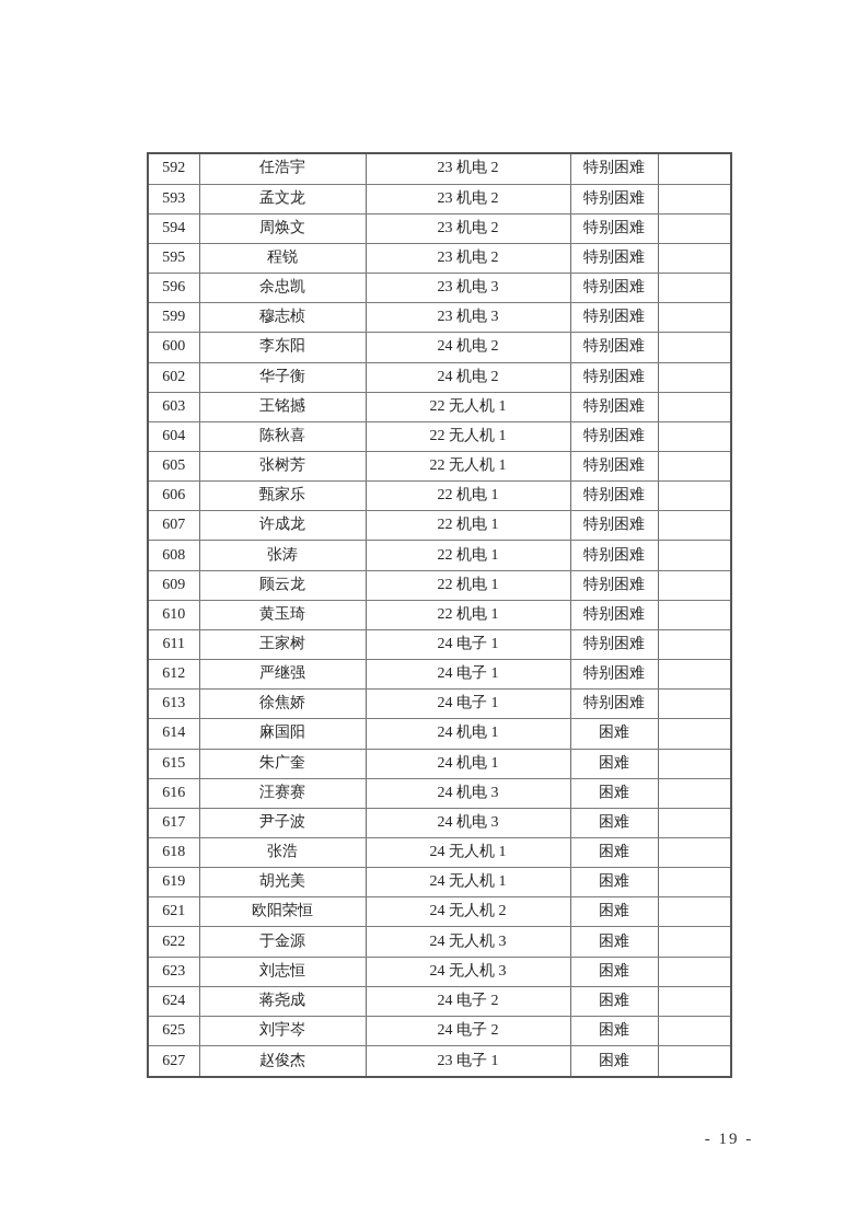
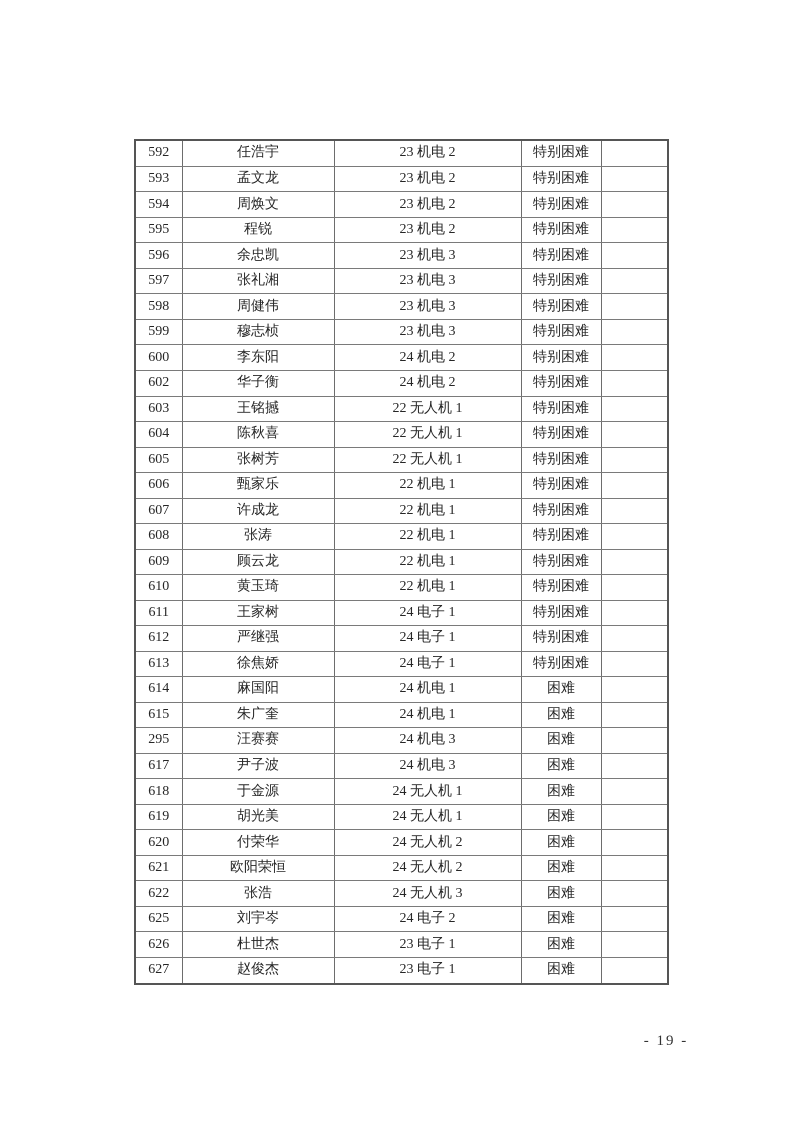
  592	任浩宇	23 机电 2	特别困难
  593	孟文龙	23 机电 2	特别困难
  594	周焕文	23 机电 2	特别困难
  595	程锐	23 机电 2	特别困难
  596	余忠凯	23 机电 3	特别困难
+ 597	张礼湘	23 机电 3	特别困难
+ 598	周健伟	23 机电 3	特别困难
  599	穆志桢	23 机电 3	特别困难
  600	李东阳	24 机电 2	特别困难
  602	华子衡	24 机电 2	特别困难
  603	王铭撼	22 无人机 1	特别困难
  604	陈秋喜	22 无人机 1	特别困难
  605	张树芳	22 无人机 1	特别困难
  606	甄家乐	22 机电 1	特别困难
  607	许成龙	22 机电 1	特别困难
  608	张涛	22 机电 1	特别困难
  609	顾云龙	22 机电 1	特别困难
  610	黄玉琦	22 机电 1	特别困难
  611	王家树	24 电子 1	特别困难
  612	严继强	24 电子 1	特别困难
  613	徐焦娇	24 电子 1	特别困难
  614	麻国阳	24 机电 1	困难
  615	朱广奎	24 机电 1	困难
- 616	汪赛赛	24 机电 3	困难
+ 295	汪赛赛	24 机电 3	困难
  617	尹子波	24 机电 3	困难
- 618	张浩	24 无人机 1	困难
+ 618	于金源	24 无人机 1	困难
  619	胡光美	24 无人机 1	困难
+ 620	付荣华	24 无人机 2	困难
  621	欧阳荣恒	24 无人机 2	困难
- 622	于金源	24 无人机 3	困难
+ 622	张浩	24 无人机 3	困难
- 623	刘志恒	24 无人机 3	困难
- 624	蒋尧成	24 电子 2	困难
  625	刘宇岑	24 电子 2	困难
+ 626	杜世杰	23 电子 1	困难
  627	赵俊杰	23 电子 1	困难
  - 19 -
